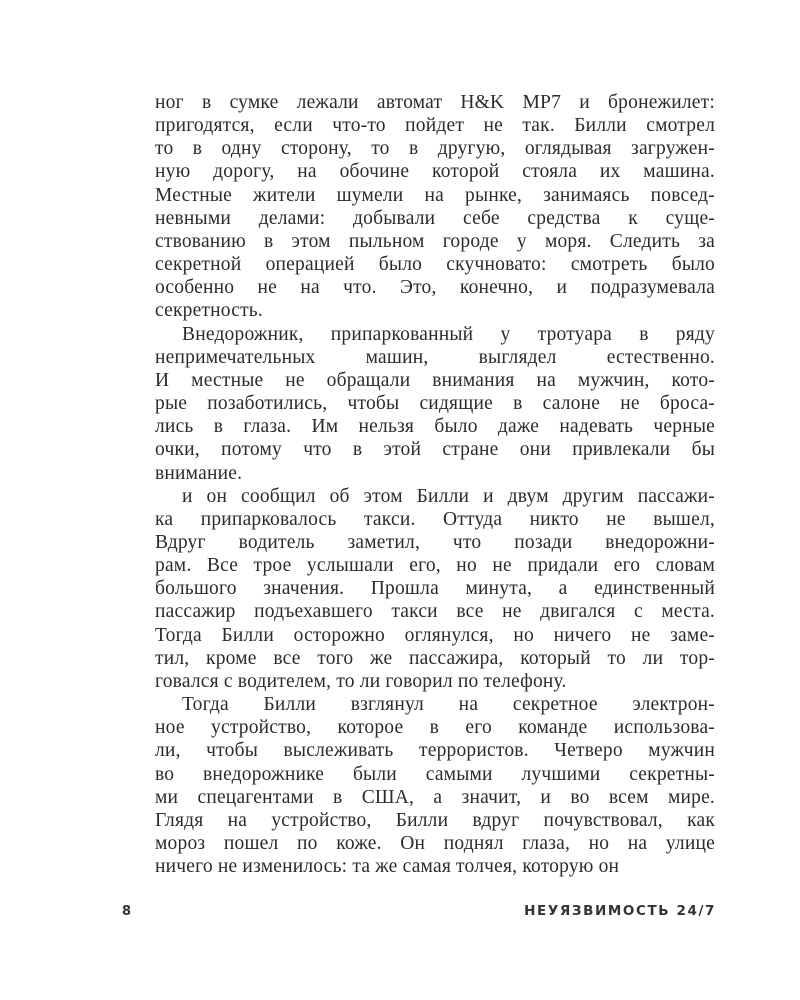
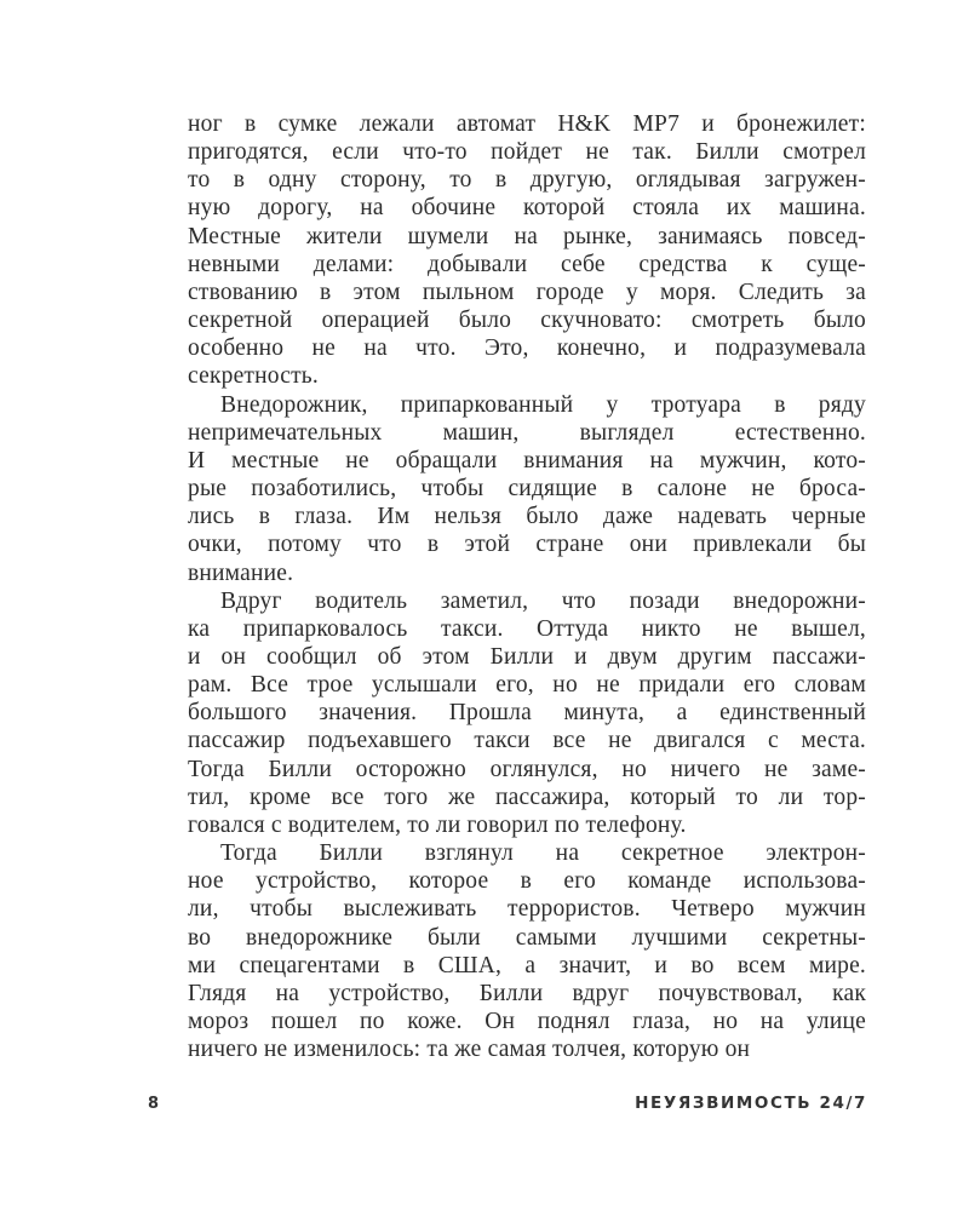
  ног в сумке лежали автомат H&K MP7 и бронежилет:
  пригодятся, если что-то пойдет не так. Билли смотрел
  то в одну сторону, то в другую, оглядывая загружен-
  ную дорогу, на обочине которой стояла их машина.
  Местные жители шумели на рынке, занимаясь повсед-
  невными делами: добывали себе средства к суще-
  ствованию в этом пыльном городе у моря. Следить за
  секретной операцией было скучновато: смотреть было
  особенно не на что. Это, конечно, и подразумевала
  секретность.
  Внедорожник, припаркованный у тротуара в ряду
  непримечательных машин, выглядел естественно.
  И местные не обращали внимания на мужчин, кото-
  рые позаботились, чтобы сидящие в салоне не броса-
  лись в глаза. Им нельзя было даже надевать черные
  очки, потому что в этой стране они привлекали бы
  внимание.
- и он сообщил об этом Билли и двум другим пассажи-
+ Вдруг водитель заметил, что позади внедорожни-
  ка припарковалось такси. Оттуда никто не вышел,
- Вдруг водитель заметил, что позади внедорожни-
+ и он сообщил об этом Билли и двум другим пассажи-
  рам. Все трое услышали его, но не придали его словам
  большого значения. Прошла минута, а единственный
  пассажир подъехавшего такси все не двигался с места.
  Тогда Билли осторожно оглянулся, но ничего не заме-
  тил, кроме все того же пассажира, который то ли тор-
  говался с водителем, то ли говорил по телефону.
  Тогда Билли взглянул на секретное электрон-
  ное устройство, которое в его команде использова-
  ли, чтобы выслеживать террористов. Четверо мужчин
  во внедорожнике были самыми лучшими секретны-
  ми спецагентами в США, а значит, и во всем мире.
  Глядя на устройство, Билли вдруг почувствовал, как
  мороз пошел по коже. Он поднял глаза, но на улице
  ничего не изменилось: та же самая толчея, которую он
  8
  НЕУЯЗВИМОСТЬ 24/7
